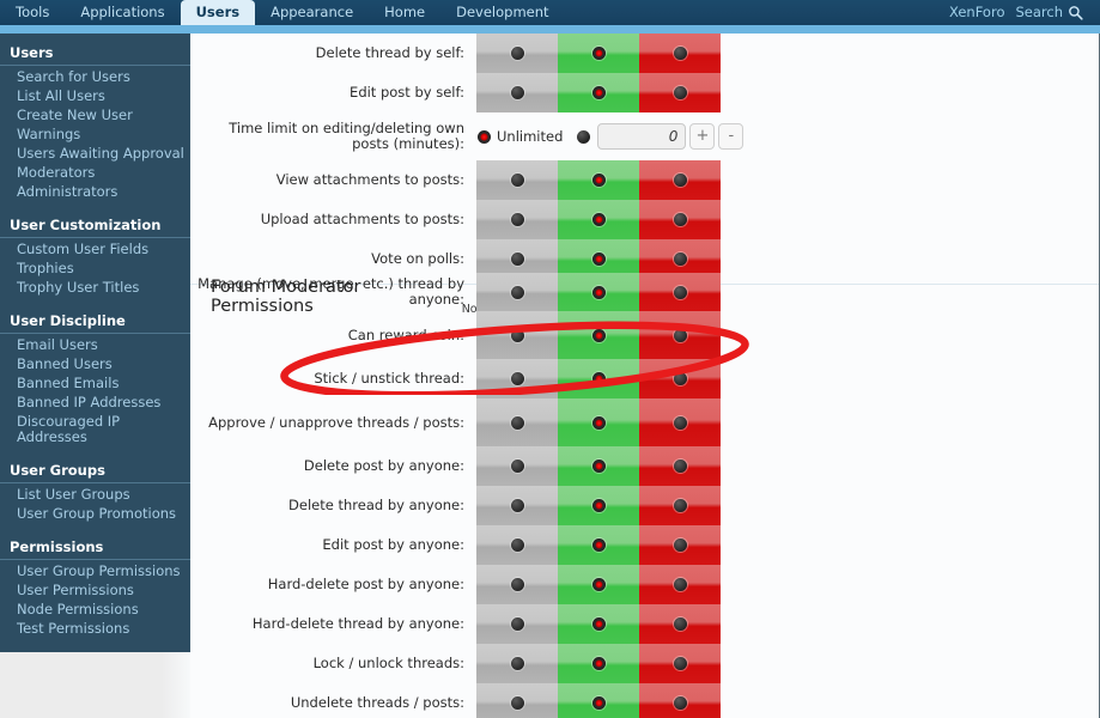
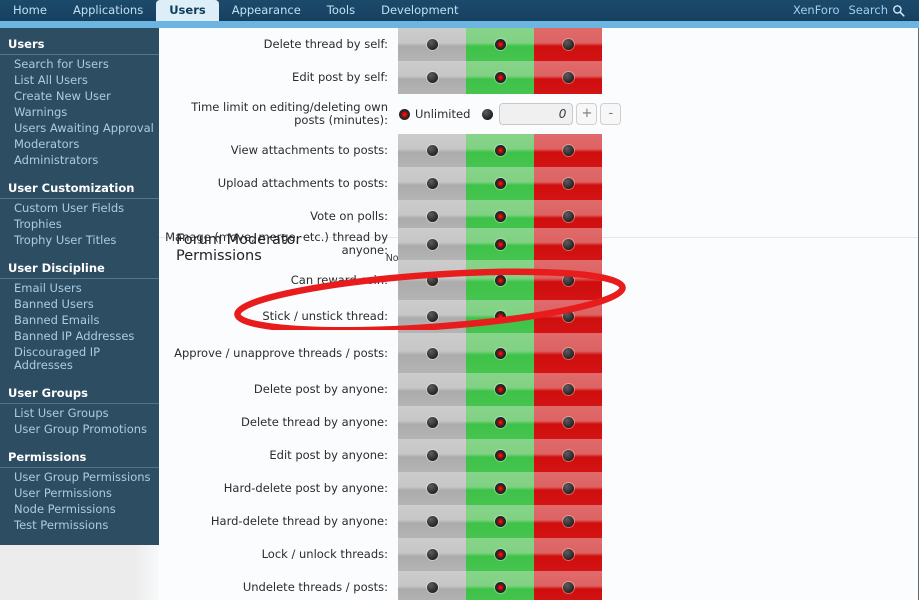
- Tools
+ Home
  Applications
  Users
  Appearance
- Home
+ Tools
  Development
  XenForo
  Search
  Users
  Search for Users
  List All Users
  Create New User
  Warnings
  Users Awaiting Approval
  Moderators
  Administrators
  User Customization
  Custom User Fields
  Trophies
  Trophy User Titles
  User Discipline
  Email Users
  Banned Users
  Banned Emails
  Banned IP Addresses
  Discouraged IP Addresses
  User Groups
  List User Groups
  User Group Promotions
  Permissions
  User Group Permissions
  User Permissions
  Node Permissions
  Test Permissions
  Delete thread by self:
  Edit post by self:
  Time limit on editing/deleting own posts (minutes):
  Unlimited
  0
  +
  -
  View attachments to posts:
  Upload attachments to posts:
  Vote on polls:
  Forum Moderator Permissions
  Manage (move, merge, etc.) thread by anyone:
  Stick / unstick thread:
  Approve / unapprove threads / posts:
  Delete post by anyone:
  Delete thread by anyone:
  Edit post by anyone:
  Hard-delete post by anyone:
  Hard-delete thread by anyone:
  Lock / unlock threads:
  Undelete threads / posts:
